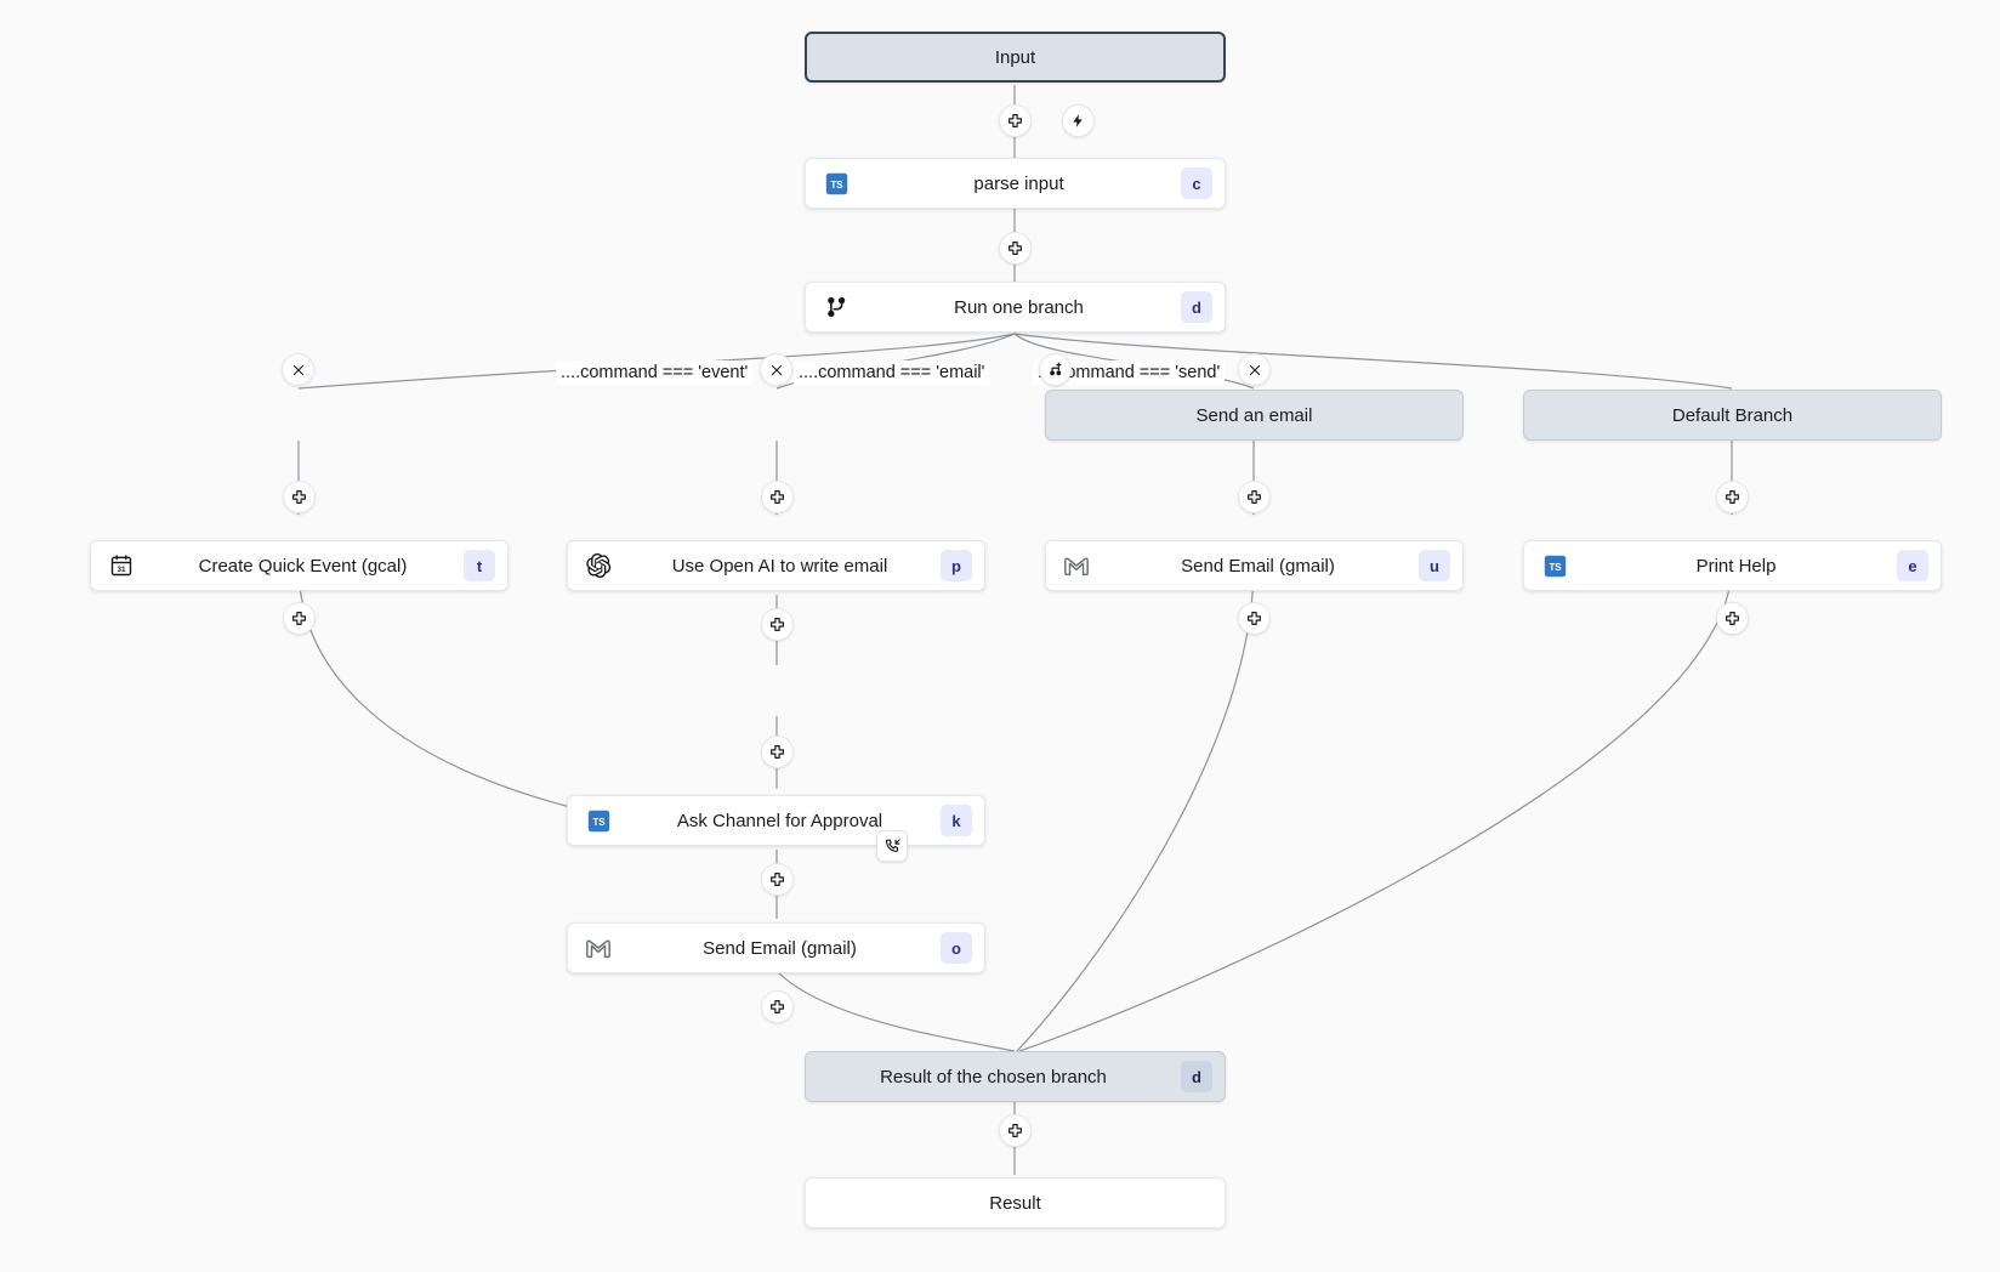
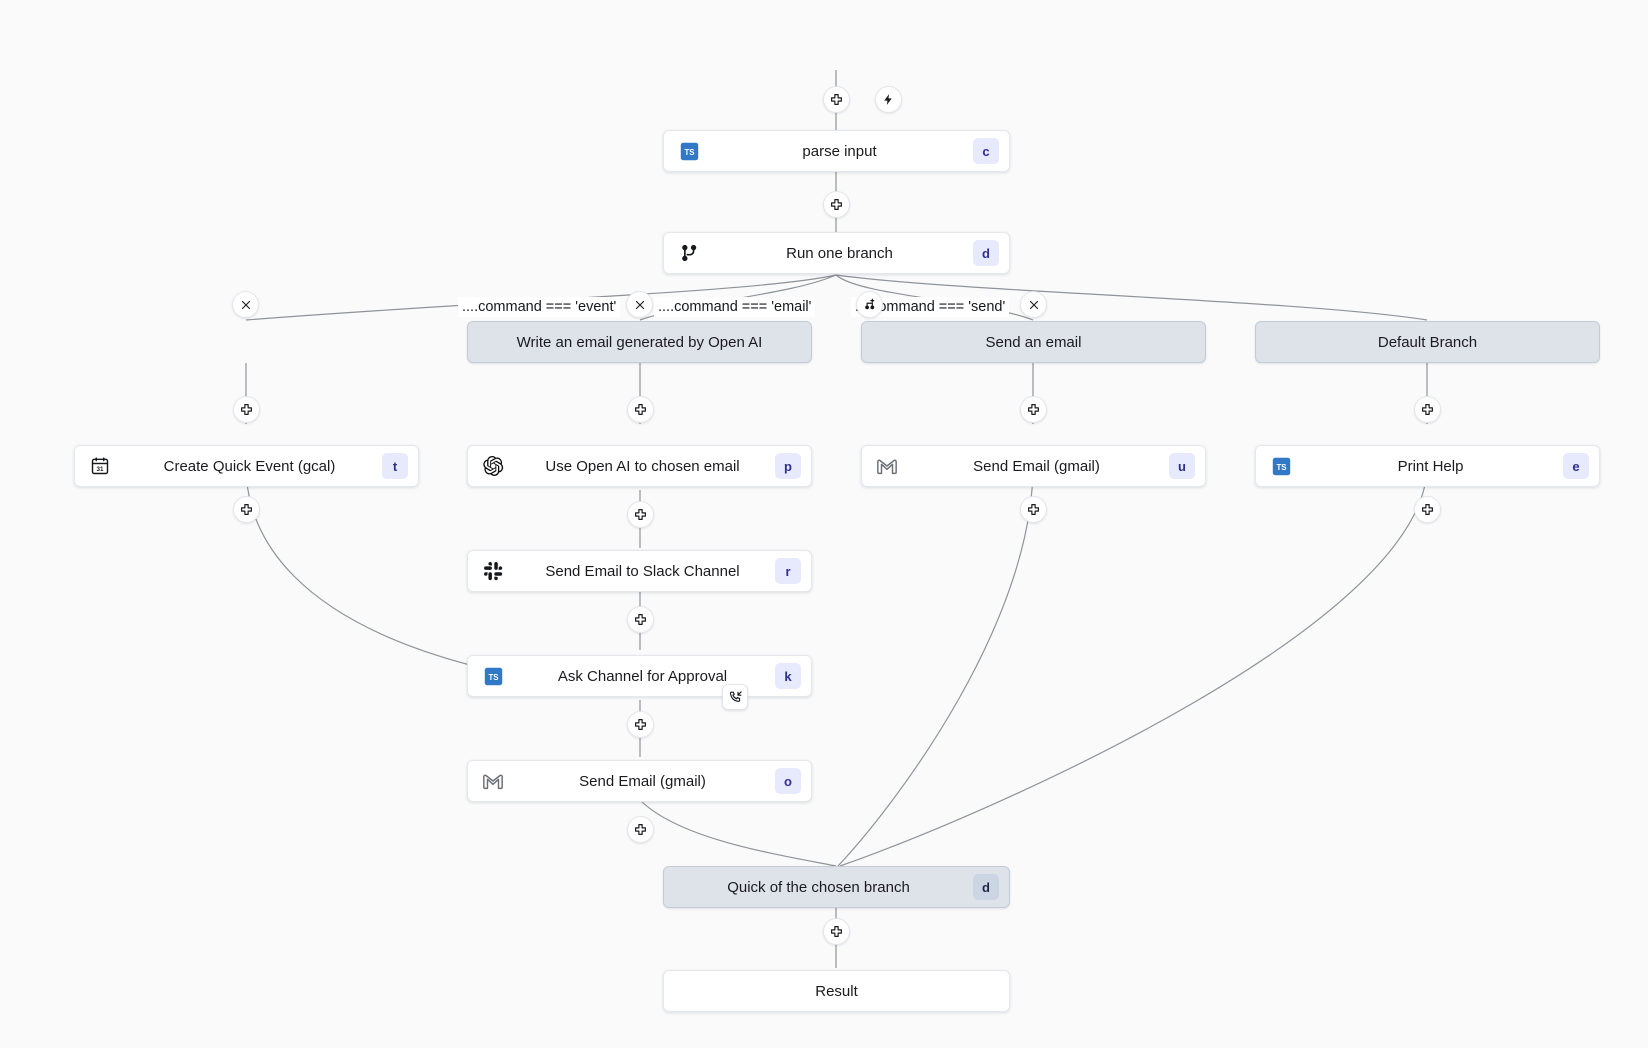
- Input
  TS
  parse input
  c
  Run one branch
  d
  ....command === 'event'
  ....command === 'email'
  mmand === 'send'
+ Write an email generated by Open AI
  Send an email
  Default Branch
  Create Quick Event (gcal)
  t
- Use Open AI to write email
+ Use Open AI to chosen email
  p
  Send Email (gmail)
  u
  TS
  Print Help
  e
+ Send Email to Slack Channel
+ r
  TS
  Ask Channel for Approval
  k
  Send Email (gmail)
  o
- Result of the chosen branch
+ Quick of the chosen branch
  d
  Result
